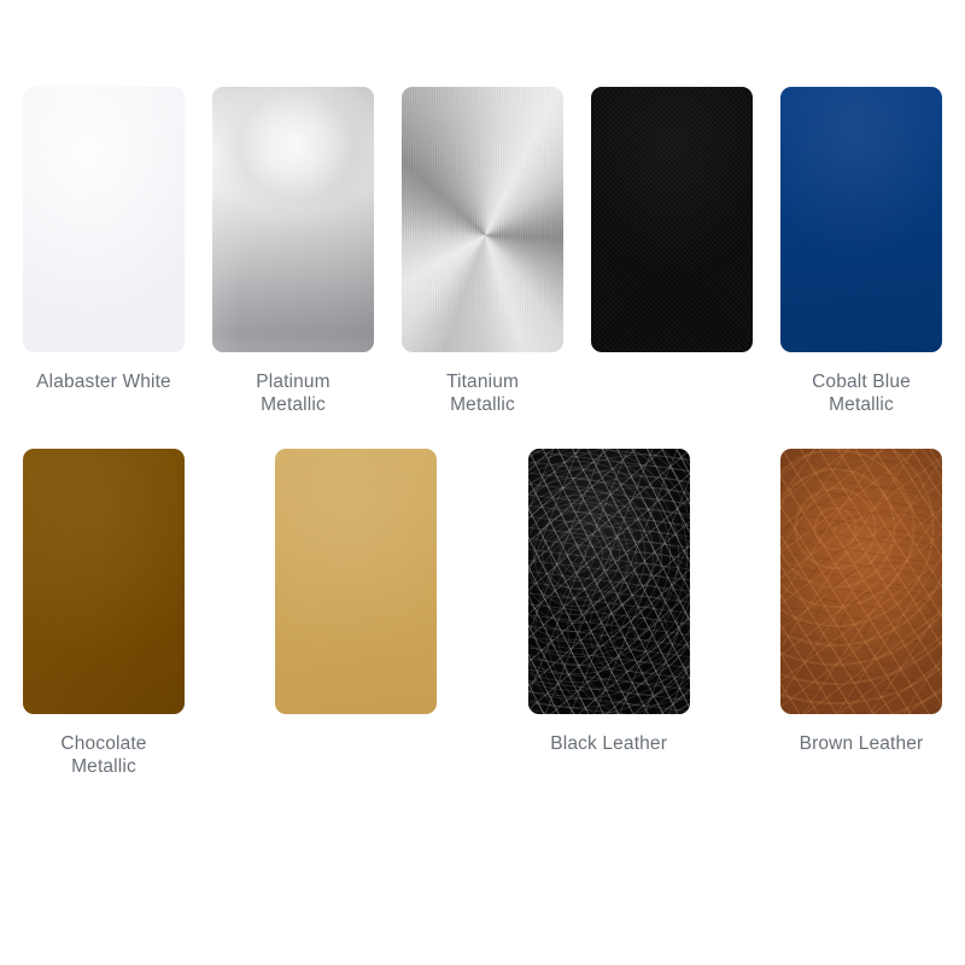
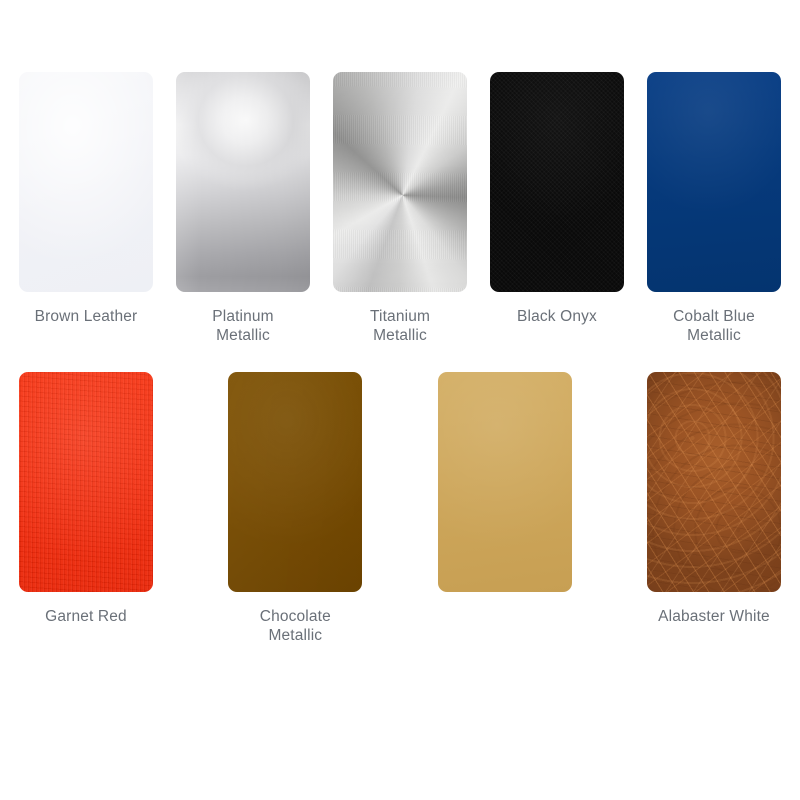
- Alabaster White
+ Brown Leather
  Platinum
  Metallic
  Titanium
  Metallic
+ Black Onyx
  Cobalt Blue
  Metallic
+ Garnet Red
  Chocolate
  Metallic
- Black Leather
- Brown Leather
+ Alabaster White
